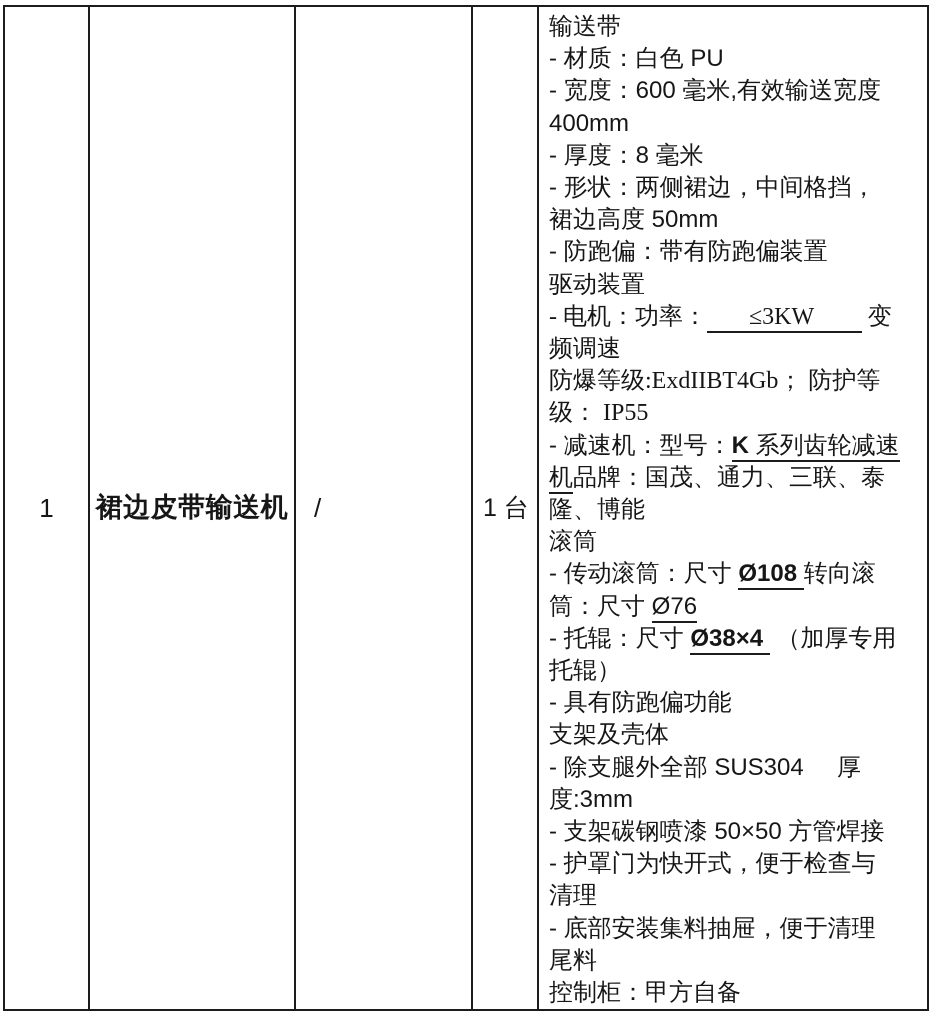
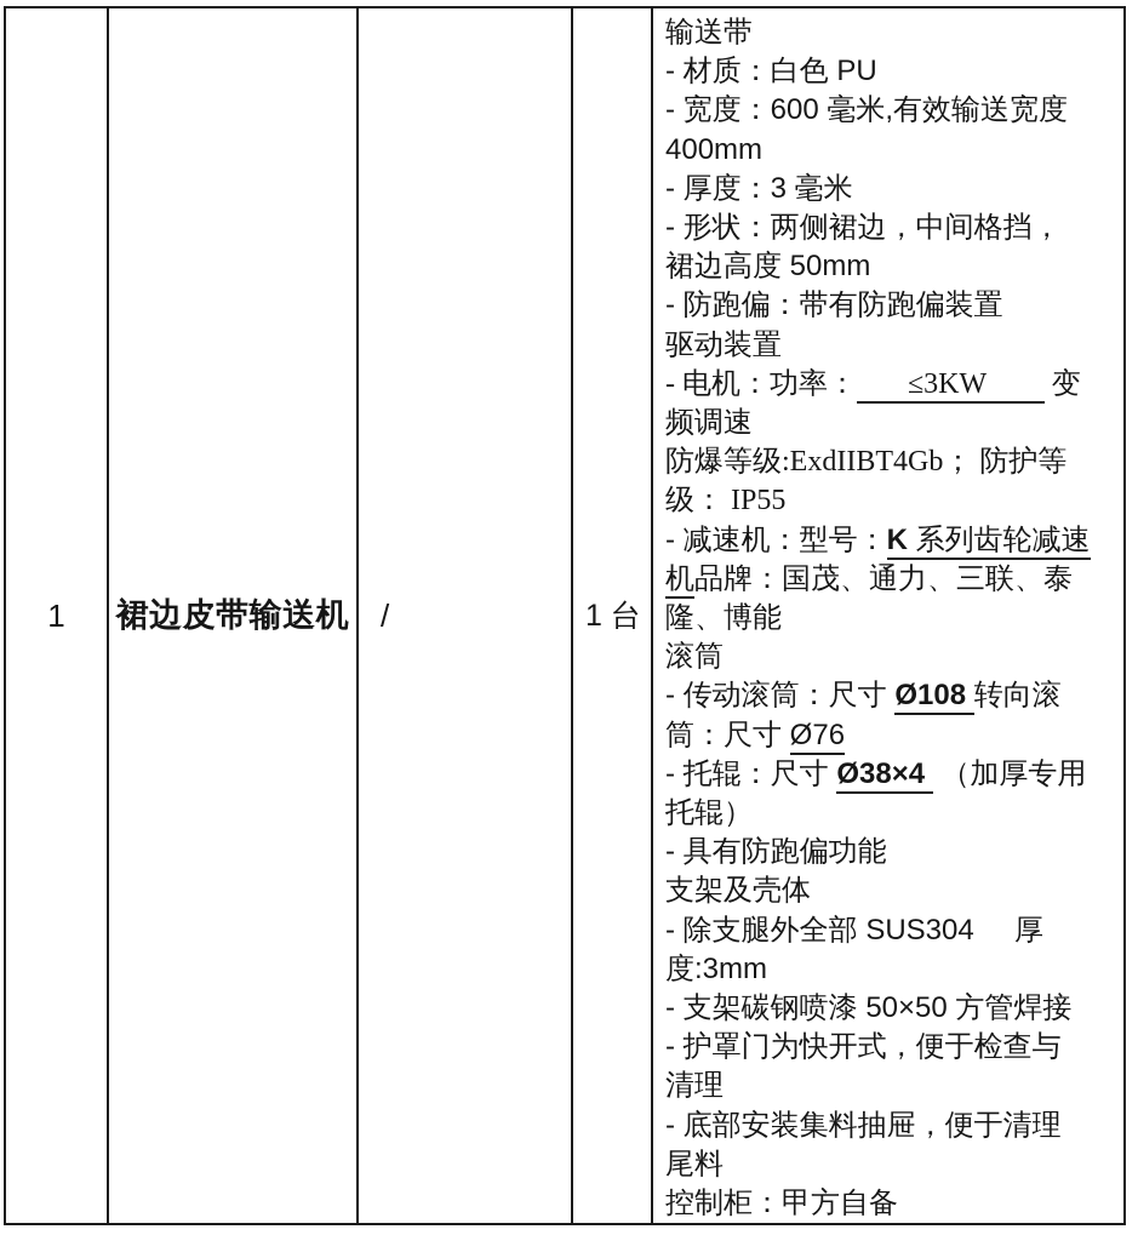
  1
  裙边皮带输送机
  /
  1 台
  输送带
  - 材质：白色 PU
  - 宽度：600 毫米,有效输送宽度
  400mm
- - 厚度：8 毫米
+ - 厚度：3 毫米
  - 形状：两侧裙边，中间格挡，
  裙边高度 50mm
  - 防跑偏：带有防跑偏装置
  驱动装置
  - 电机：功率： ≤3KW 变
  频调速
  防爆等级:ExdIIBT4Gb； 防护等
  级： IP55
  - 减速机：型号：K 系列齿轮减速
  机品牌：国茂、通力、三联、泰
  隆、博能
  滚筒
  - 传动滚筒：尺寸 Ø108 转向滚
  筒：尺寸 Ø76
  - 托辊：尺寸 Ø38×4 （加厚专用
  托辊）
  - 具有防跑偏功能
  支架及壳体
  - 除支腿外全部 SUS304 厚
  度:3mm
  - 支架碳钢喷漆 50×50 方管焊接
  - 护罩门为快开式，便于检查与
  清理
  - 底部安装集料抽屉，便于清理
  尾料
  控制柜：甲方自备
